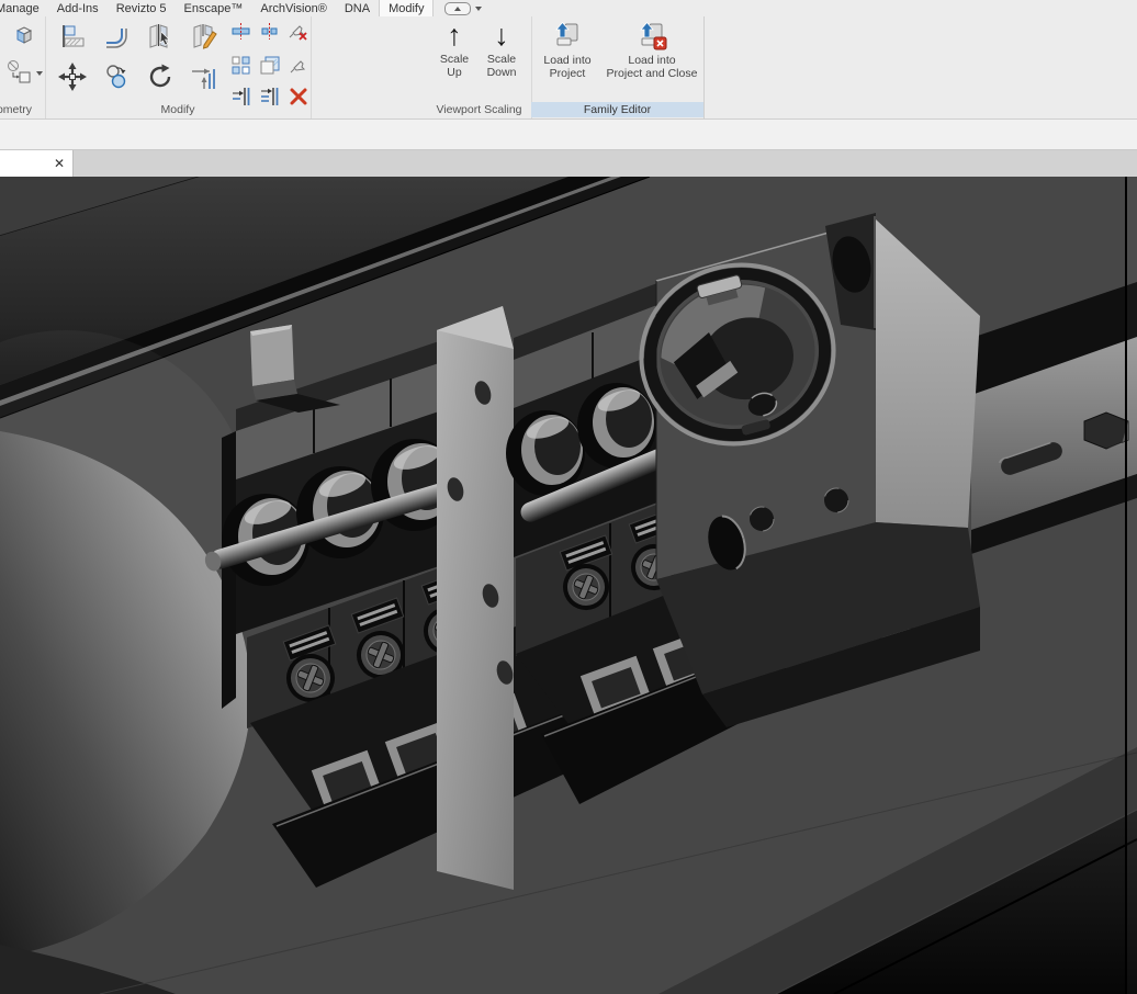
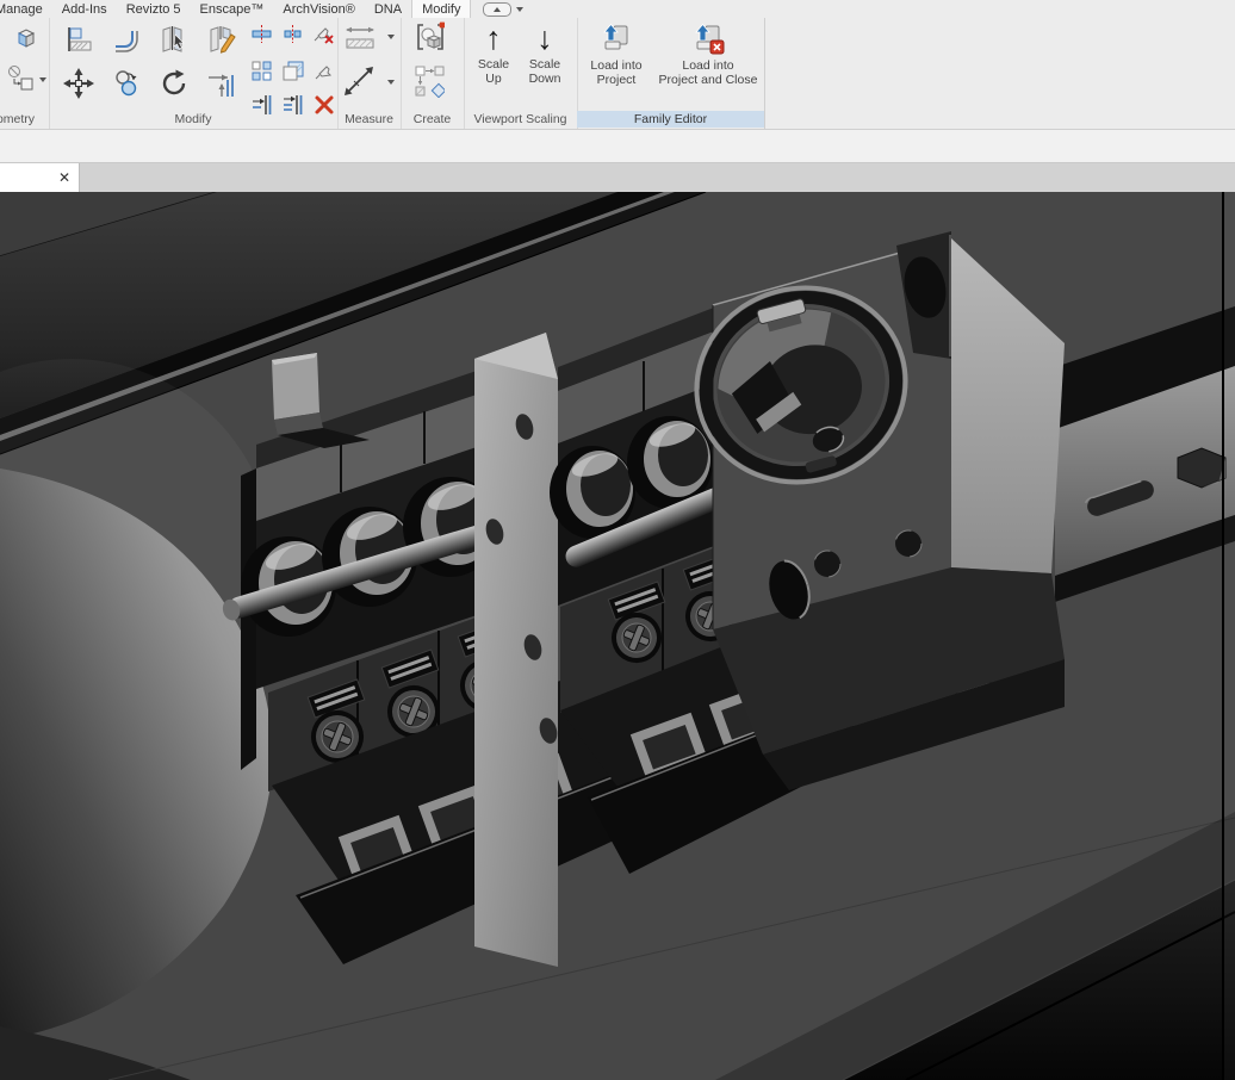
  Manage
  Add-Ins
  Revizto 5
  Enscape™
  ArchVision®
  DNA
  Modify
  Modify
+ Measure
+ Create
  ↑
  Scale
  Up
  ↓
  Scale
  Down
  Viewport Scaling
  Load into
  Project
  Load into
  Project and Close
  Family Editor
  ✕
